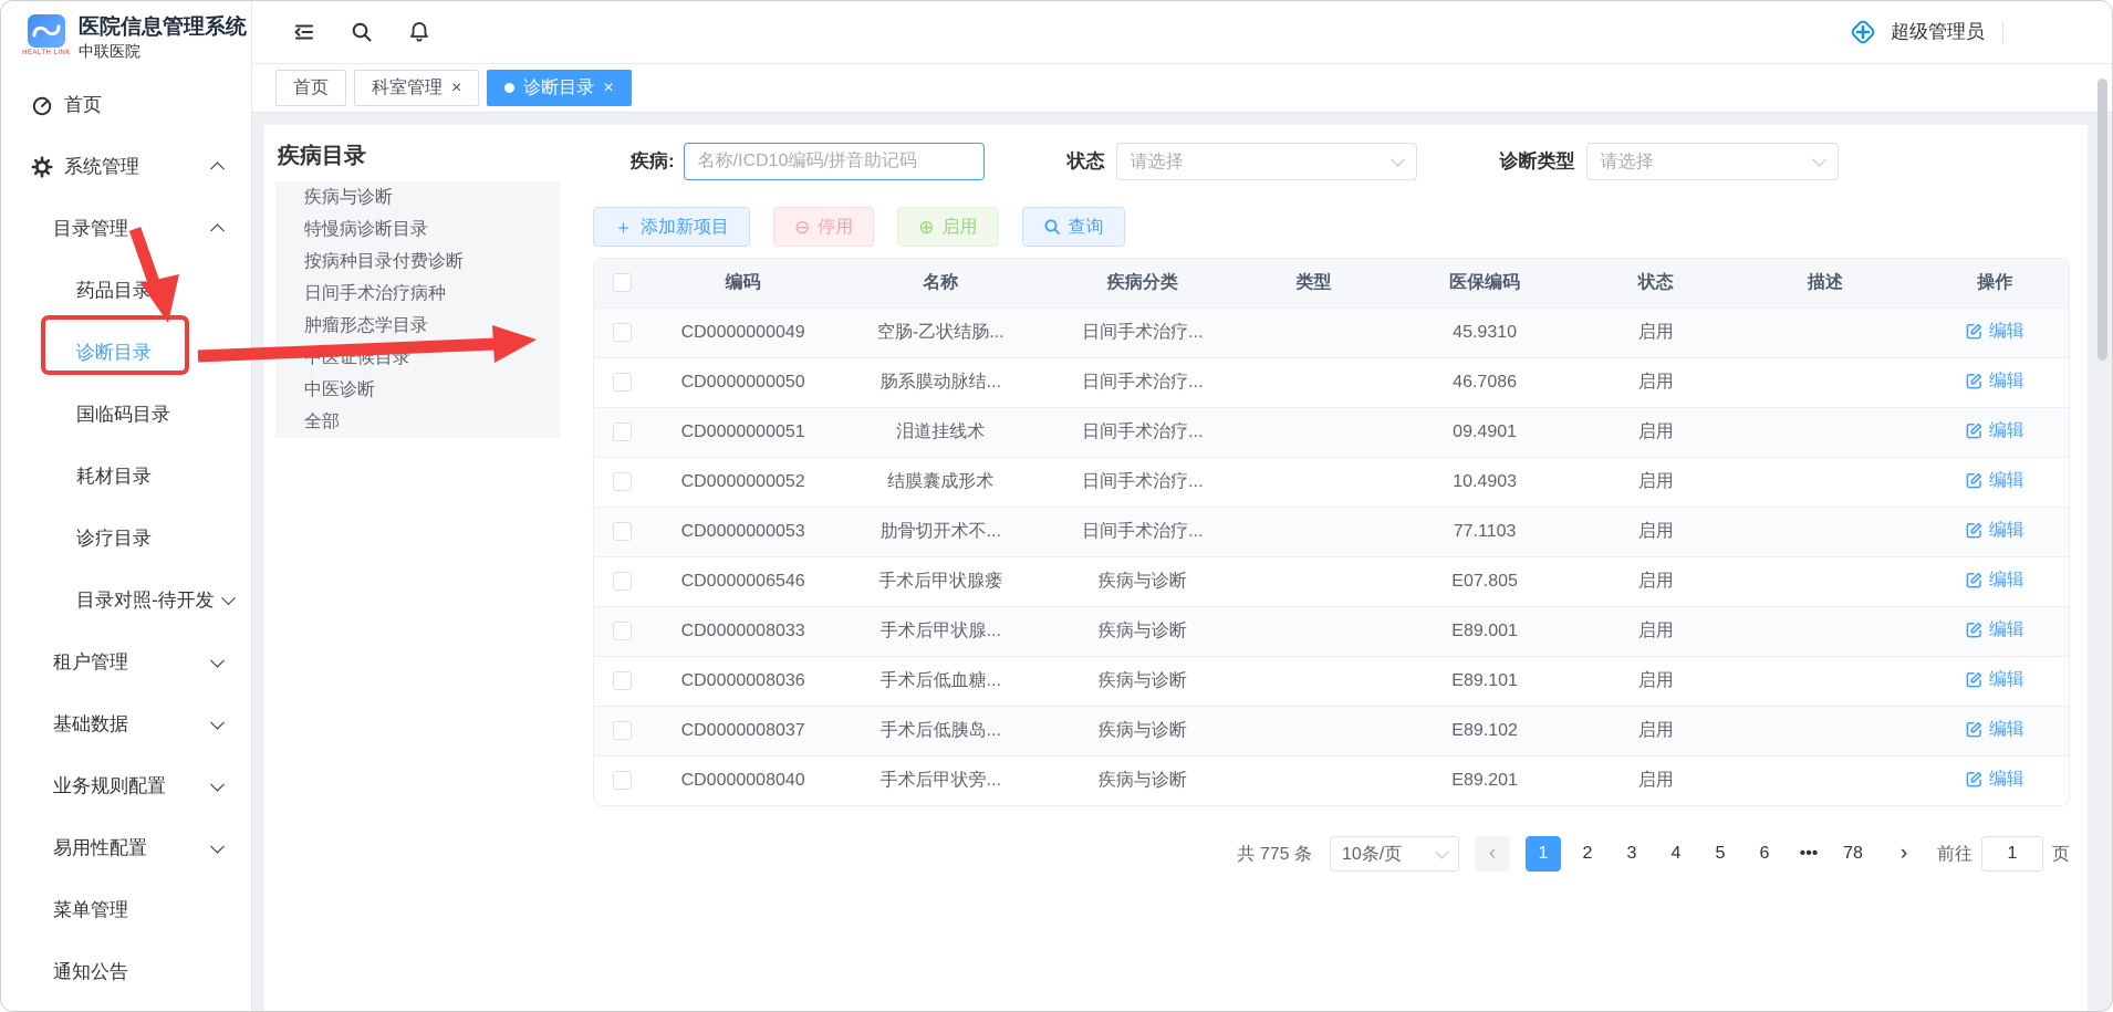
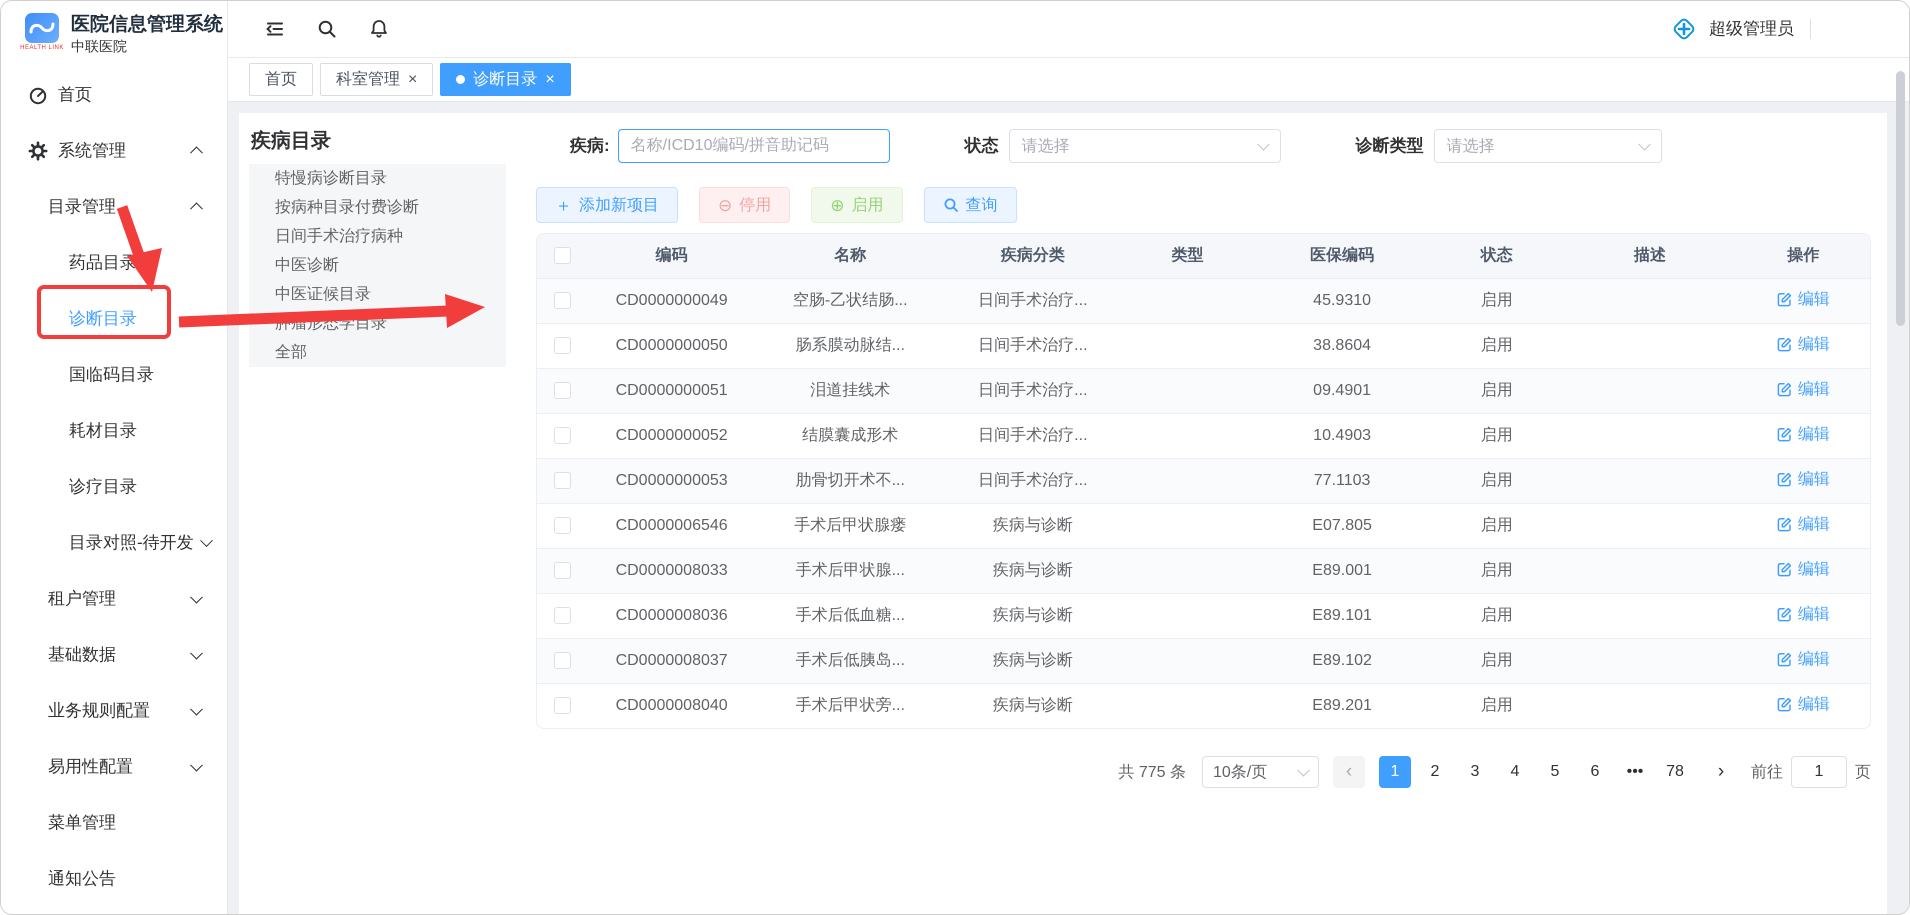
  医院信息管理系统
  中联医院
  首页
  系统管理
  目录管理
  药品目录
  诊断目录
  国临码目录
  耗材目录
  诊疗目录
  目录对照-待开发
  租户管理
  基础数据
  业务规则配置
  易用性配置
  菜单管理
  通知公告
  超级管理员
  首页
  科室管理
  ×
  诊断目录
  ×
  疾病目录
- 疾病与诊断
  特慢病诊断目录
  按病种目录付费诊断
  日间手术治疗病种
- 肿瘤形态学目录
+ 中医诊断
  中医证候目录
- 中医诊断
+ 肿瘤形态学目录
  全部
  疾病:
  名称/ICD10编码/拼音助记码
  状态
  请选择
  诊断类型
  请选择
  ＋
  添加新项目
  ⊖
  停用
  ⊕
  启用
  查询
  	编码	名称	疾病分类	类型	医保编码	状态	描述	操作
  	CD0000000049	空肠-乙状结肠...	日间手术治疗...		45.9310	启用		编辑
- 	CD0000000050	肠系膜动脉结...	日间手术治疗...		46.7086	启用		编辑
+ 	CD0000000050	肠系膜动脉结...	日间手术治疗...		38.8604	启用		编辑
  	CD0000000051	泪道挂线术	日间手术治疗...		09.4901	启用		编辑
  	CD0000000052	结膜囊成形术	日间手术治疗...		10.4903	启用		编辑
  	CD0000000053	肋骨切开术不...	日间手术治疗...		77.1103	启用		编辑
  	CD0000006546	手术后甲状腺瘘	疾病与诊断		E07.805	启用		编辑
  	CD0000008033	手术后甲状腺...	疾病与诊断		E89.001	启用		编辑
  	CD0000008036	手术后低血糖...	疾病与诊断		E89.101	启用		编辑
  	CD0000008037	手术后低胰岛...	疾病与诊断		E89.102	启用		编辑
  	CD0000008040	手术后甲状旁...	疾病与诊断		E89.201	启用		编辑
  共 775 条
  10条/页
  ‹
  1
  2
  3
  4
  5
  6
  •••
  78
  ›
  前往
  1
  页
